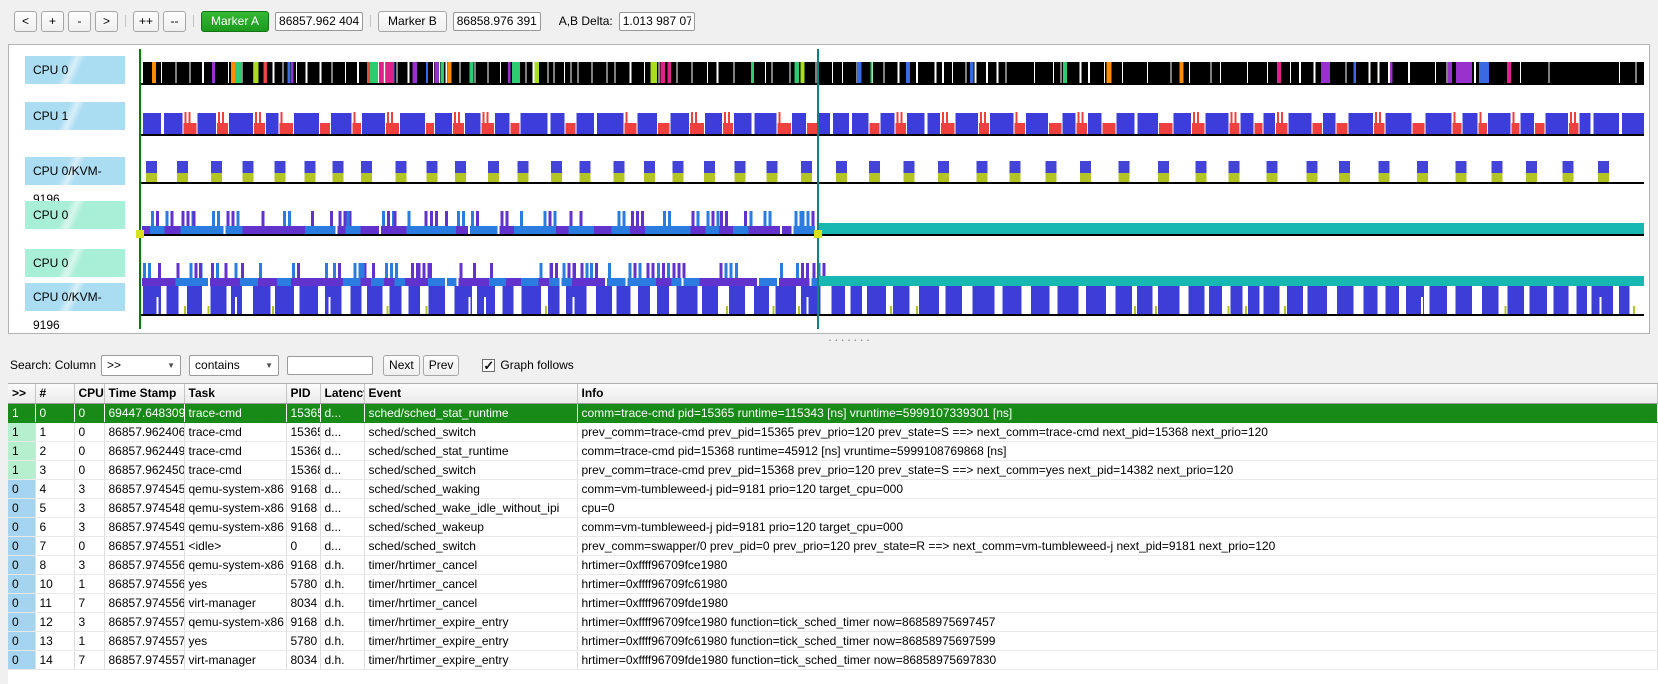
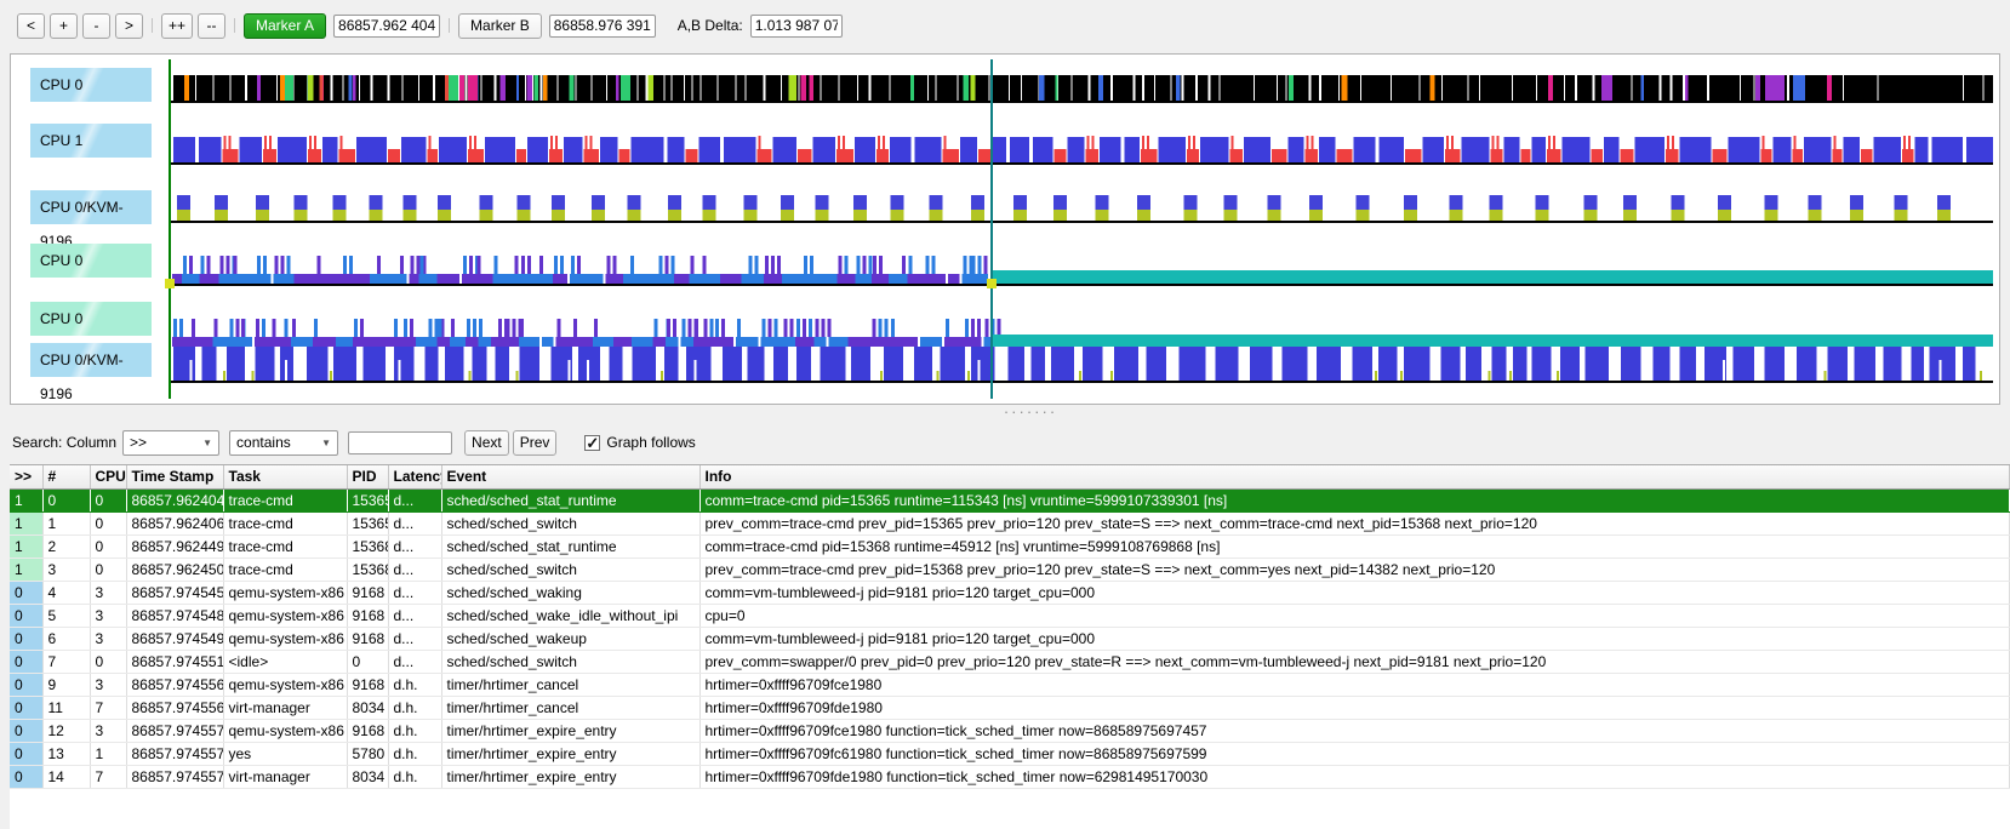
  <
  +
  -
  >
  ++
  --
  Marker A
  86857.962 404
  Marker B
  86858.976 391
  A,B Delta:
  1.013 987 07
  CPU 0
  CPU 1
  CPU 0/KVM-9196
  CPU 0
  CPU 0
  CPU 0/KVM-9196
  ·······
  Search: Column
  >>
  ▼
  contains
  ▼
  Next
  Prev
  Graph follows
  >>	#	CPU	Time Stamp	Task	PID	Latenc	Event	Info
- 1	0	0	69447.648309	trace-cmd	1536	d...	sched/sched_stat_runtime	comm=trace-cmd pid=15365 runtime=115343 [ns] vruntime=5999107339301 [ns]
+ 1	0	0	86857.962404	trace-cmd	1536	d...	sched/sched_stat_runtime	comm=trace-cmd pid=15365 runtime=115343 [ns] vruntime=5999107339301 [ns]
  1	1	0	86857.962406	trace-cmd	1536	d...	sched/sched_switch	prev_comm=trace-cmd prev_pid=15365 prev_prio=120 prev_state=S ==> next_comm=trace-cmd next_pid=15368 next_prio=120
  1	2	0	86857.962449	trace-cmd	1536	d...	sched/sched_stat_runtime	comm=trace-cmd pid=15368 runtime=45912 [ns] vruntime=5999108769868 [ns]
  1	3	0	86857.962450	trace-cmd	1536	d...	sched/sched_switch	prev_comm=trace-cmd prev_pid=15368 prev_prio=120 prev_state=S ==> next_comm=yes next_pid=14382 next_prio=120
  0	4	3	86857.974545	qemu-system-x86	9168	d...	sched/sched_waking	comm=vm-tumbleweed-j pid=9181 prio=120 target_cpu=000
  0	5	3	86857.974548	qemu-system-x86	9168	d...	sched/sched_wake_idle_without_ipi	cpu=0
  0	6	3	86857.974549	qemu-system-x86	9168	d...	sched/sched_wakeup	comm=vm-tumbleweed-j pid=9181 prio=120 target_cpu=000
  0	7	0	86857.974551	<idle>	0	d...	sched/sched_switch	prev_comm=swapper/0 prev_pid=0 prev_prio=120 prev_state=R ==> next_comm=vm-tumbleweed-j next_pid=9181 next_prio=120
- 0	8	3	86857.974556	qemu-system-x86	9168	d.h.	timer/hrtimer_cancel	hrtimer=0xffff96709fce1980
+ 0	9	3	86857.974556	qemu-system-x86	9168	d.h.	timer/hrtimer_cancel	hrtimer=0xffff96709fce1980
- 0	10	1	86857.974556	yes	5780	d.h.	timer/hrtimer_cancel	hrtimer=0xffff96709fc61980
  0	11	7	86857.974556	virt-manager	8034	d.h.	timer/hrtimer_cancel	hrtimer=0xffff96709fde1980
  0	12	3	86857.974557	qemu-system-x86	9168	d.h.	timer/hrtimer_expire_entry	hrtimer=0xffff96709fce1980 function=tick_sched_timer now=86858975697457
  0	13	1	86857.974557	yes	5780	d.h.	timer/hrtimer_expire_entry	hrtimer=0xffff96709fc61980 function=tick_sched_timer now=86858975697599
- 0	14	7	86857.974557	virt-manager	8034	d.h.	timer/hrtimer_expire_entry	hrtimer=0xffff96709fde1980 function=tick_sched_timer now=86858975697830
+ 0	14	7	86857.974557	virt-manager	8034	d.h.	timer/hrtimer_expire_entry	hrtimer=0xffff96709fde1980 function=tick_sched_timer now=62981495170030
